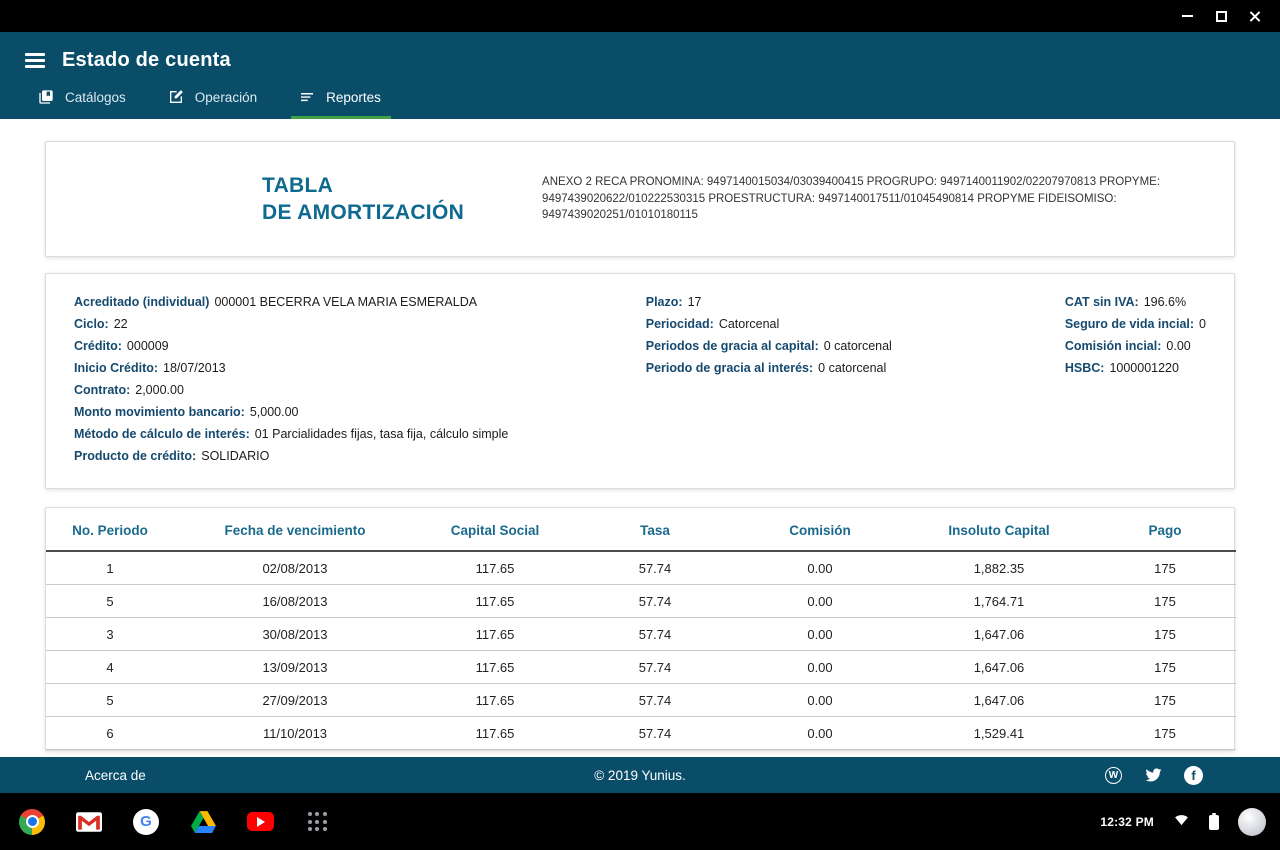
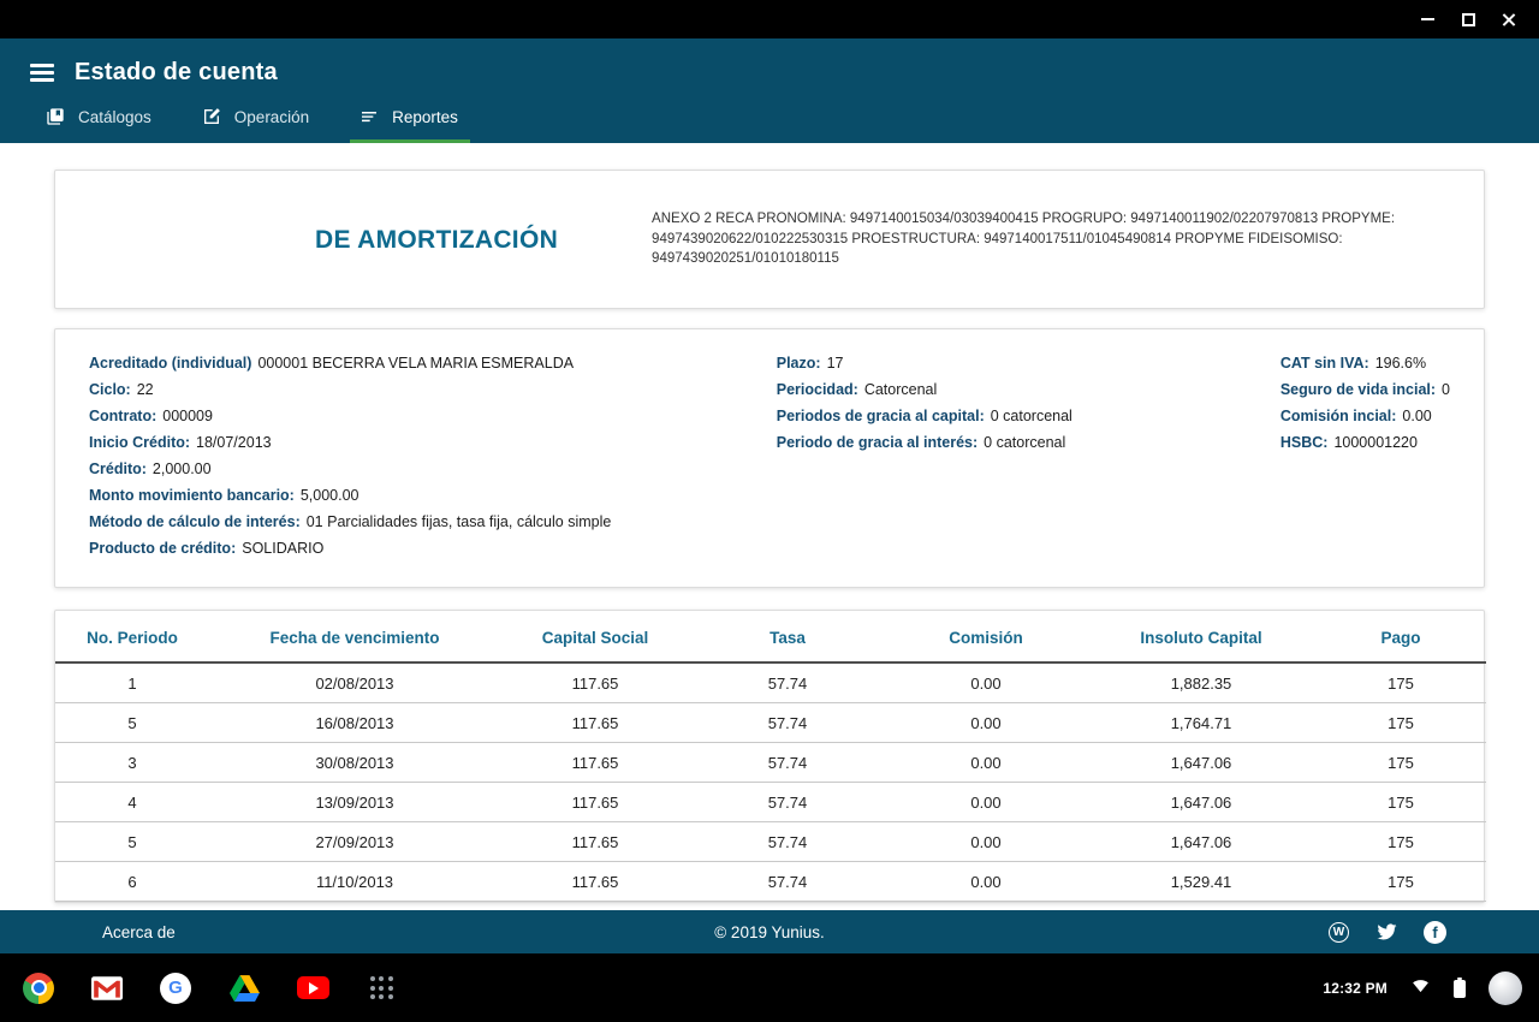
  Estado de cuenta
  Catálogos
  Operación
  Reportes
- TABLA
  DE AMORTIZACIÓN
  ANEXO 2 RECA PRONOMINA: 9497140015034/03039400415 PROGRUPO: 9497140011902/02207970813 PROPYME: 9497439020622/010222530315 PROESTRUCTURA: 9497140017511/01045490814 PROPYME FIDEISOMISO: 9497439020251/01010180115
  Acreditado (individual) 000001 BECERRA VELA MARIA ESMERALDA
  Ciclo: 22
- Crédito: 000009
+ Contrato: 000009
  Inicio Crédito: 18/07/2013
- Contrato: 2,000.00
+ Crédito: 2,000.00
  Monto movimiento bancario: 5,000.00
  Método de cálculo de interés: 01 Parcialidades fijas, tasa fija, cálculo simple
  Producto de crédito: SOLIDARIO
  Plazo: 17
  Periocidad: Catorcenal
  Periodos de gracia al capital: 0 catorcenal
  Periodo de gracia al interés: 0 catorcenal
  CAT sin IVA: 196.6%
  Seguro de vida incial: 0
  Comisión incial: 0.00
  HSBC: 1000001220
  No. Periodo	Fecha de vencimiento	Capital Social	Tasa	Comisión	Insoluto Capital	Pago
  1	02/08/2013	117.65	57.74	0.00	1,882.35	175
  5	16/08/2013	117.65	57.74	0.00	1,764.71	175
  3	30/08/2013	117.65	57.74	0.00	1,647.06	175
  4	13/09/2013	117.65	57.74	0.00	1,647.06	175
  5	27/09/2013	117.65	57.74	0.00	1,647.06	175
  6	11/10/2013	117.65	57.74	0.00	1,529.41	175
  Acerca de
  © 2019 Yunius.
  12:32 PM
